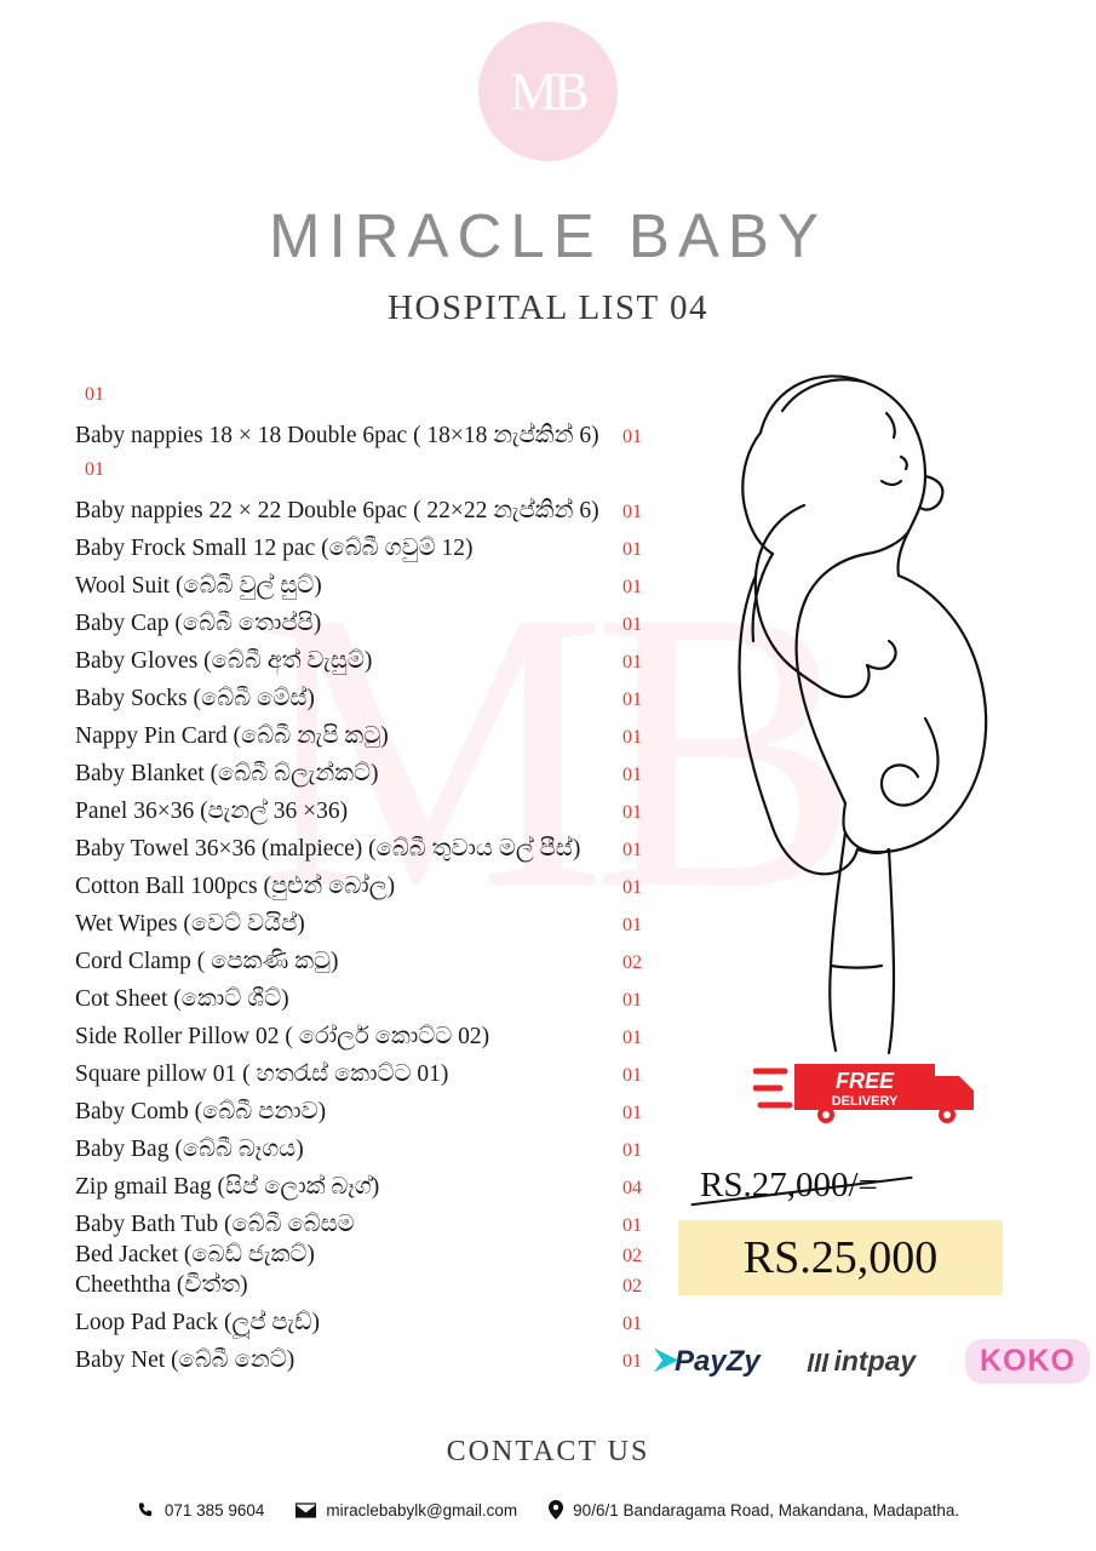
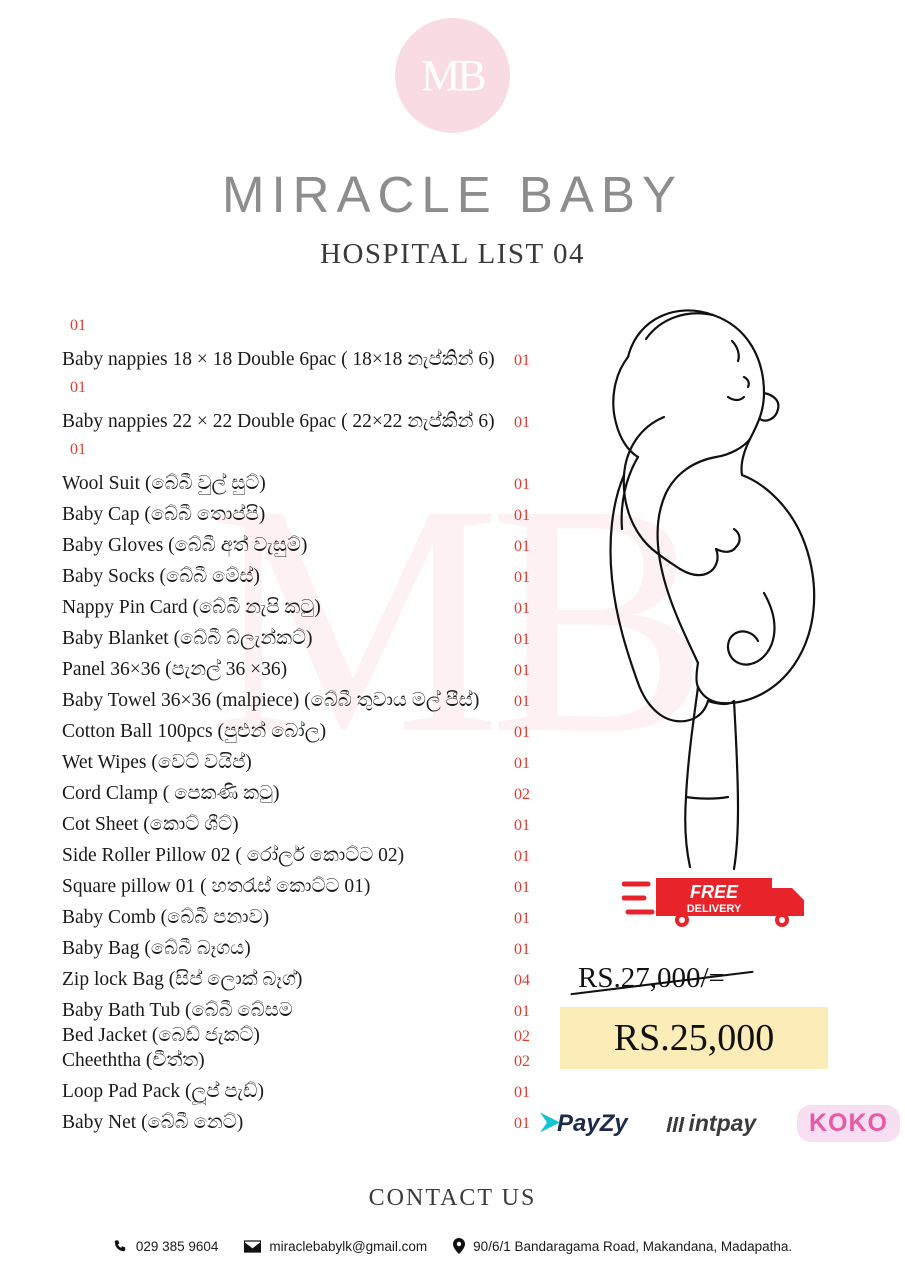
  MB
  MB
  MIRACLE BABY
  HOSPITAL LIST 04
  01
  Baby nappies 18 × 18 Double 6pac ( 18×18 නැප්කින් 6)
  01
  01
  Baby nappies 22 × 22 Double 6pac ( 22×22 නැප්කින් 6)
  01
- Baby Frock Small 12 pac (බේබී ගවුම් 12)
  01
  Wool Suit (බේබී වුල් සුට්)
  01
  Baby Cap (බේබී තොප්පි)
  01
  Baby Gloves (බේබී අත් වැසුම්)
  01
  Baby Socks (බේබී මේස්)
  01
  Nappy Pin Card (බේබී නැපි කටු)
  01
  Baby Blanket (බේබී බ්ලැන්කට්)
  01
  Panel 36×36 (පැනල් 36 ×36)
  01
  Baby Towel 36×36 (malpiece) (බේබී තුවාය මල් පීස්)
  01
  Cotton Ball 100pcs (පුළුන් බෝල)
  01
  Wet Wipes (වෙට් වයිප්)
  01
  Cord Clamp ( පෙකණි කටු)
  02
  Cot Sheet (කොට් ශීට්)
  01
  Side Roller Pillow 02 ( රෝලර් කොට්ට 02)
  01
  Square pillow 01 ( හතරැස් කොට්ට 01)
  01
  Baby Comb (බේබී පනාව)
  01
  Baby Bag (බේබී බෑගය)
  01
- Zip gmail Bag (සිප් ලොක් බෑග්)
+ Zip lock Bag (සිප් ලොක් බෑග්)
  04
  Baby Bath Tub (බේබී බේසම
  01
  Bed Jacket (බෙඩ් ජැකට්)
  02
  Cheeththa (චීත්ත)
  02
  Loop Pad Pack (ලූප් පැඩ්)
  01
  Baby Net (බේබී නෙට්)
  01
  FREE
  DELIVERY
  RS.27,00=
  RS.25,000
  PayZy
  intpay
  KOKO
  CONTACT US
- 071 385 9604
+ 029 385 9604
  miraclebabylk@gmail.com
  90/6/1 Bandaragama Road, Makandana, Madapatha.
